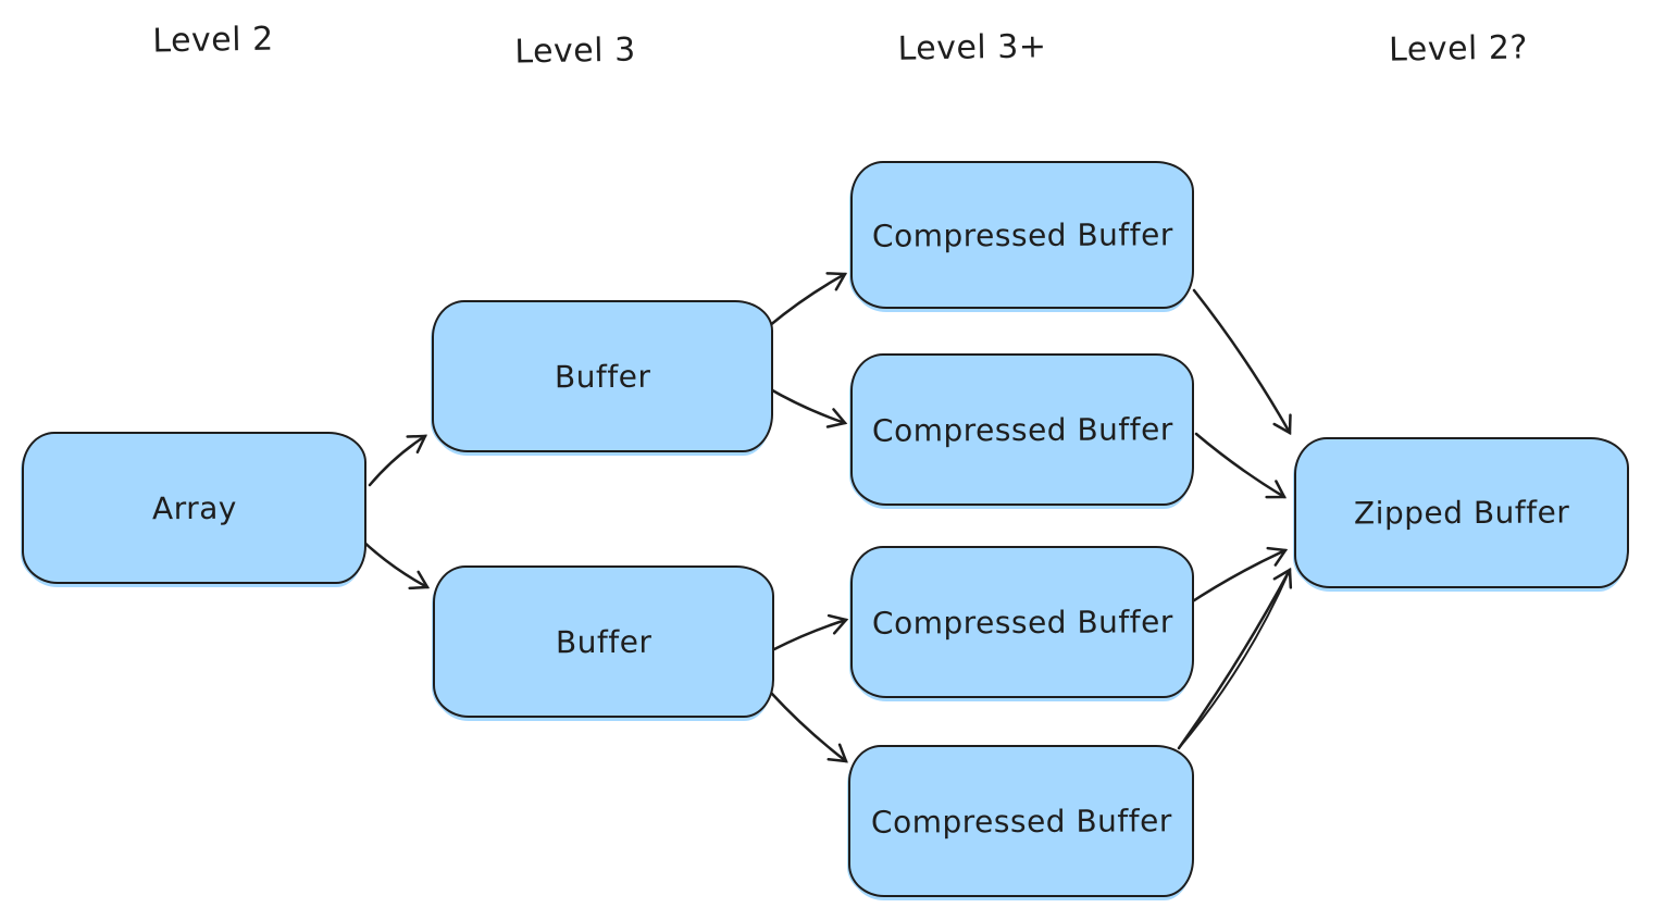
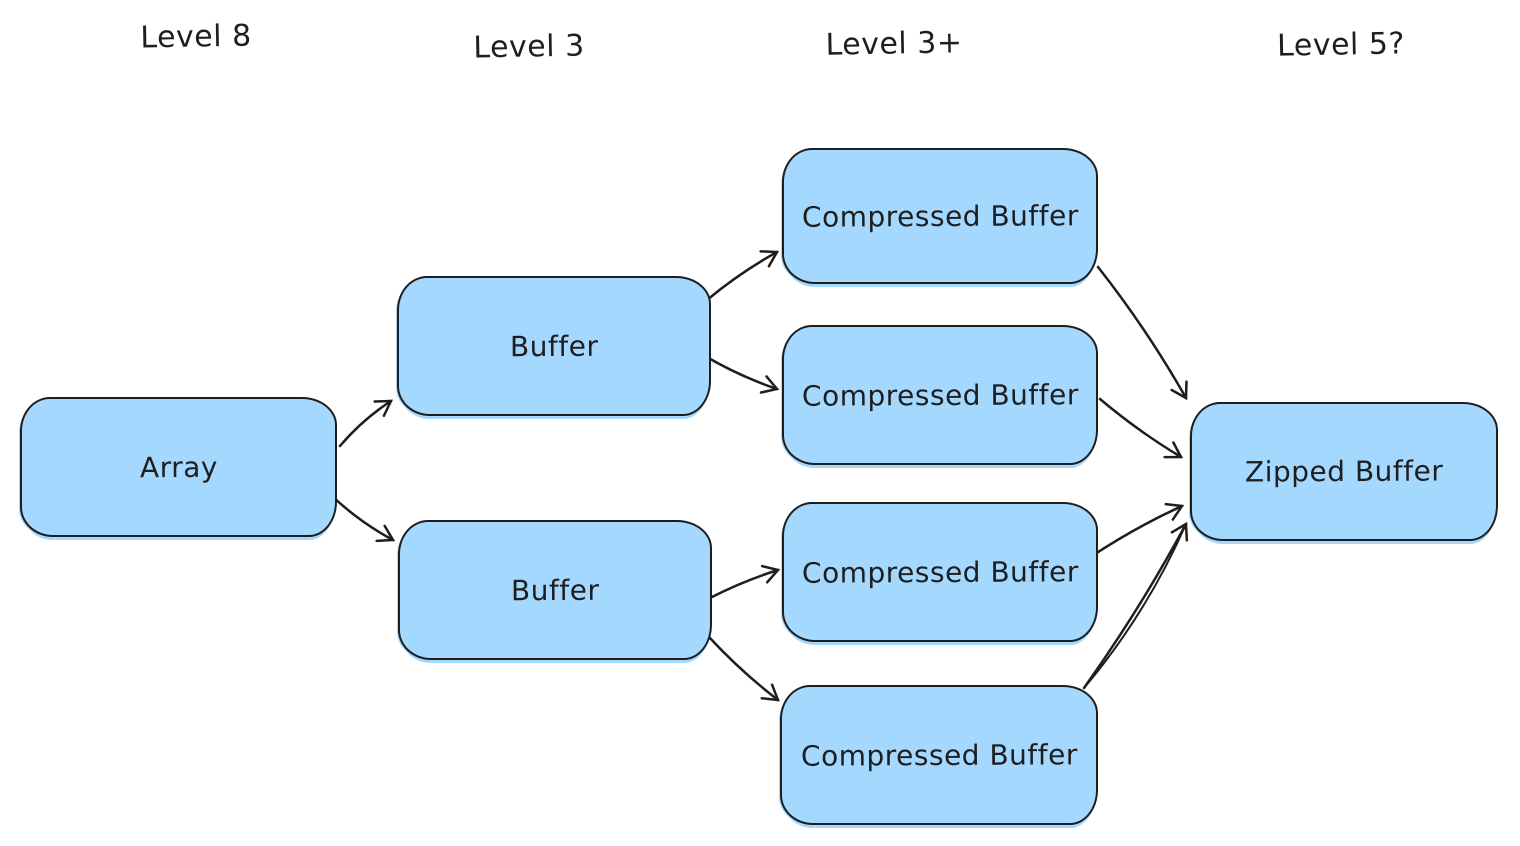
- Level 2
+ Level 8
  Level 3
  Level 3+
- Level 2?
+ Level 5?
  Array
  Buffer
  Buffer
  Compressed Buffer
  Compressed Buffer
  Compressed Buffer
  Compressed Buffer
  Zipped Buffer
